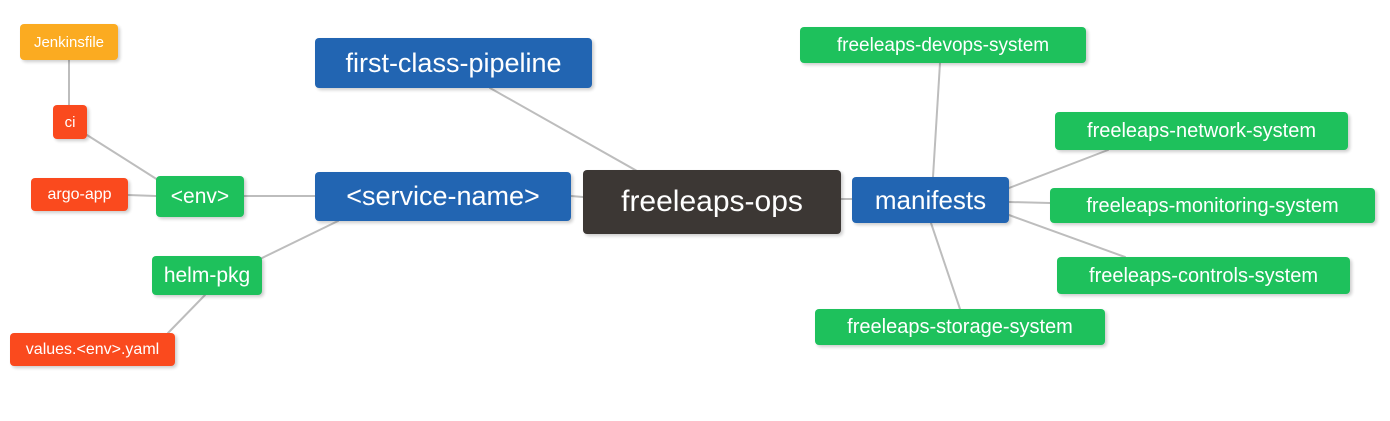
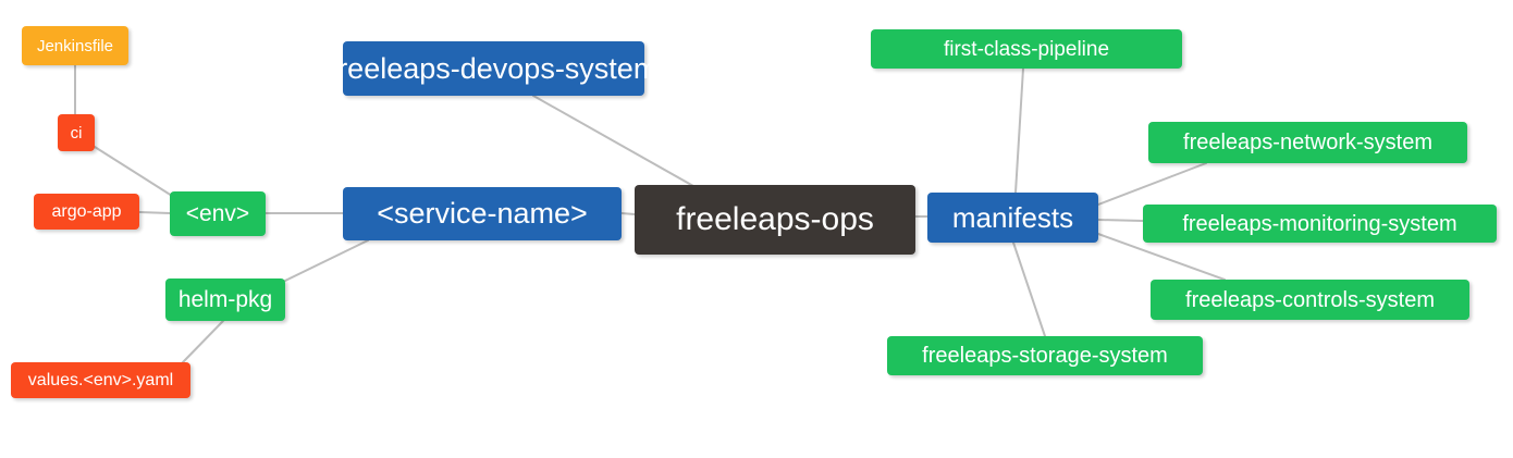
  Jenkinsfile
  ci
  argo-app
  <env>
  helm-pkg
  values.<env>.yaml
- first-class-pipeline
+ freeleaps-devops-system
  <service-name>
  freeleaps-ops
  manifests
- freeleaps-devops-system
+ first-class-pipeline
  freeleaps-network-system
  freeleaps-monitoring-system
  freeleaps-controls-system
  freeleaps-storage-system
